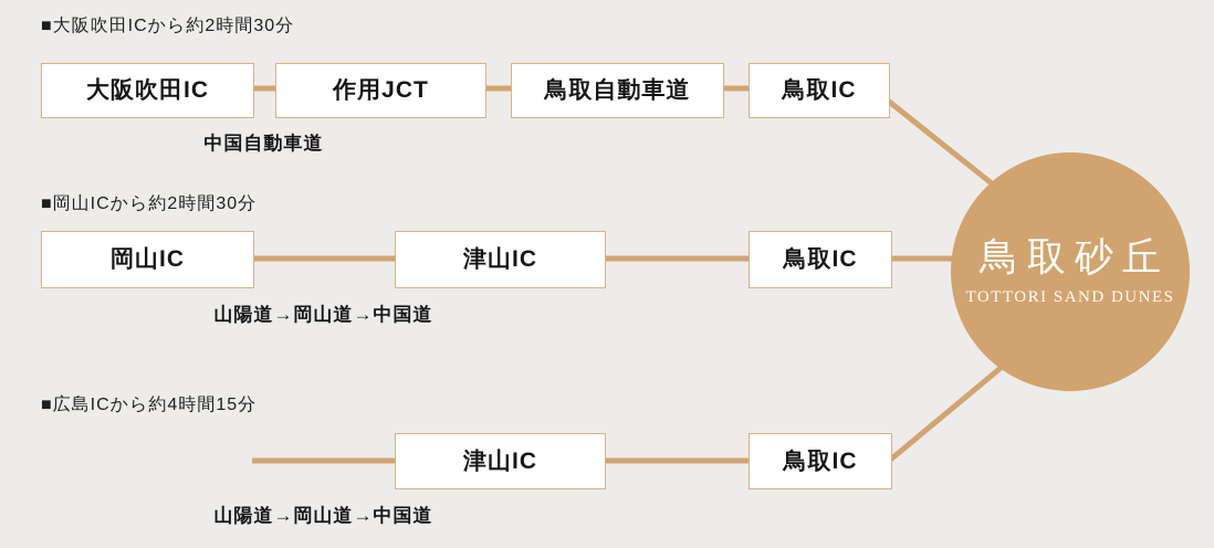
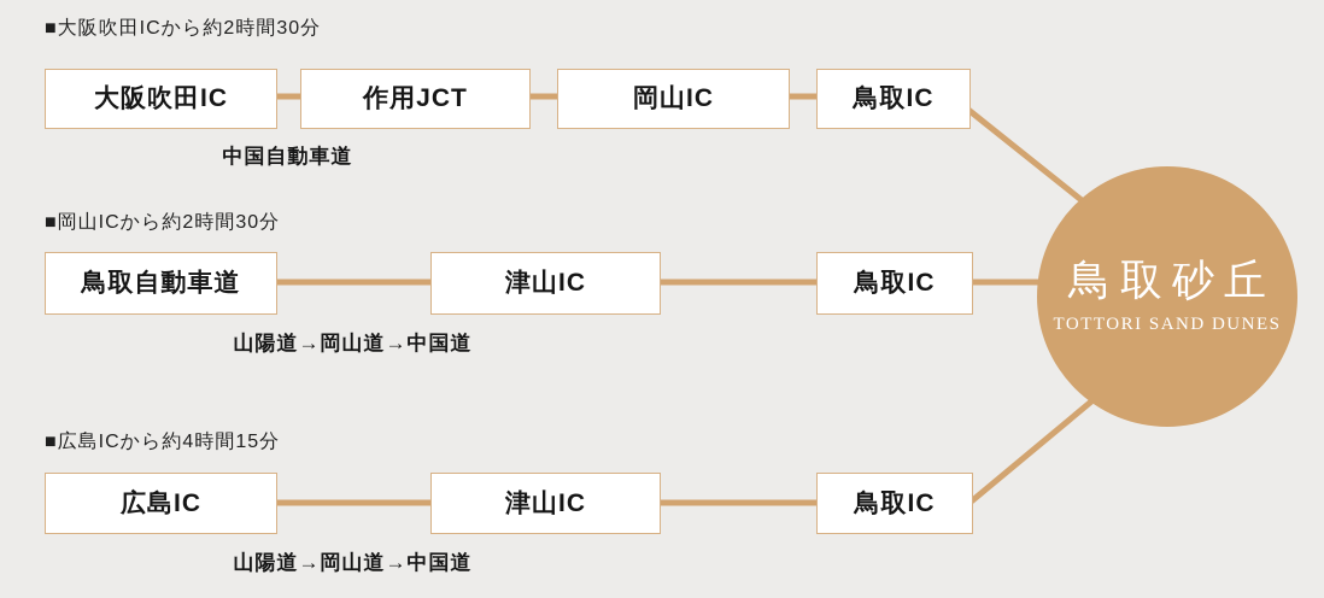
  ■大阪吹田ICから約2時間30分
  大阪吹田IC
  作用JCT
- 鳥取自動車道
+ 岡山IC
  鳥取IC
  中国自動車道
  ■岡山ICから約2時間30分
- 岡山IC
+ 鳥取自動車道
  津山IC
  鳥取IC
  山陽道→岡山道→中国道
  ■広島ICから約4時間15分
+ 広島IC
  津山IC
  鳥取IC
  山陽道→岡山道→中国道
  鳥取砂丘
  TOTTORI SAND DUNES
